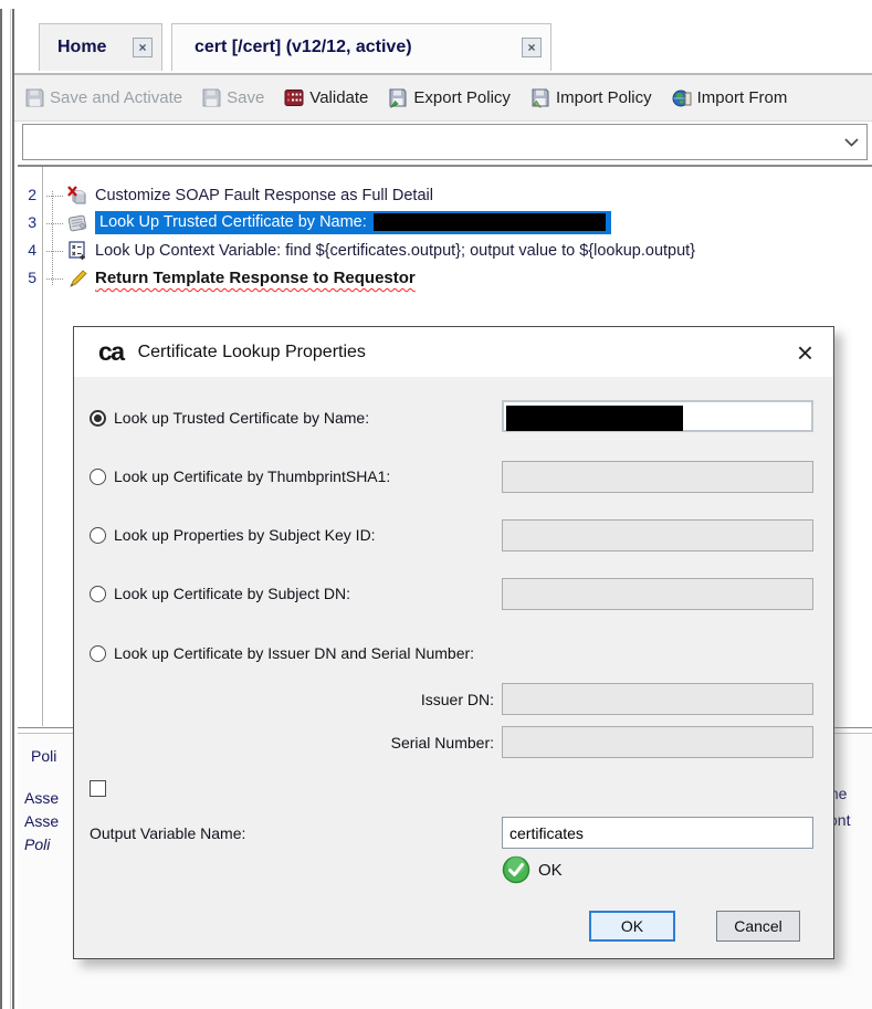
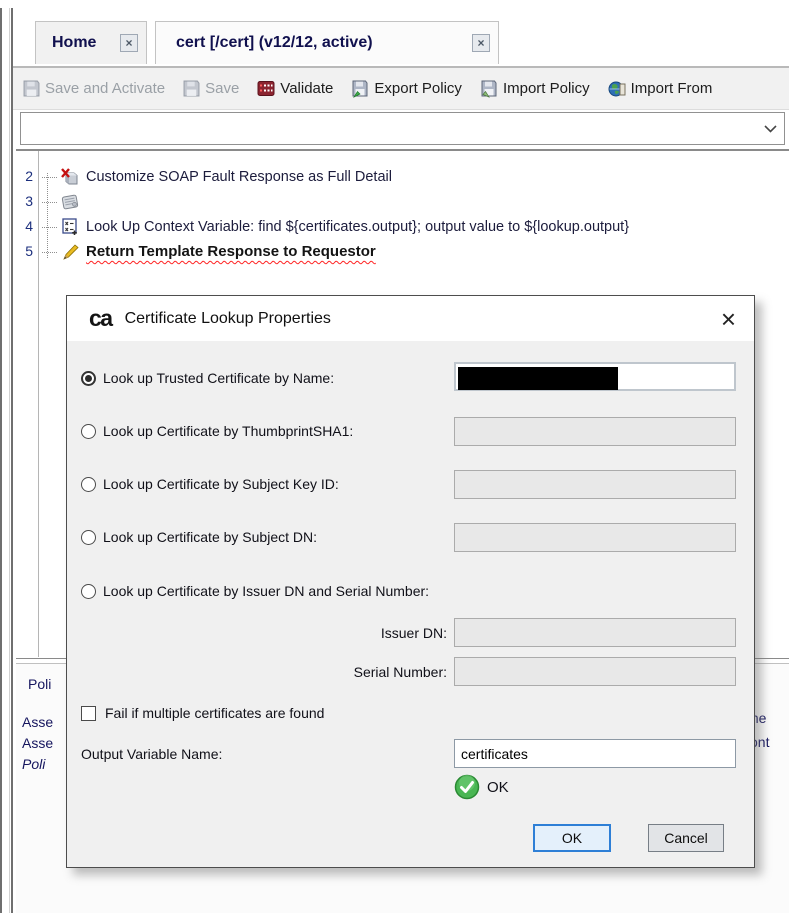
  Home
  ×
  cert [/cert] (v12/12, active)
  ×
  Save and Activate
  Save
  Validate
  Export Policy
  Import Policy
  Import From
  2
  3
  4
  5
  Customize SOAP Fault Response as Full Detail
- Look Up Trusted Certificate by Name:
  Look Up Context Variable: find ${certificates.output}; output value to ${lookup.output}
  Return Template Response to Requestor
  Poli
  Asse
  Asse
  Poli
  ca
  Certificate Lookup Properties
  ×
  Look up Trusted Certificate by Name:
  Look up Certificate by ThumbprintSHA1:
- Look up Properties by Subject Key ID:
+ Look up Certificate by Subject Key ID:
  Look up Certificate by Subject DN:
  Look up Certificate by Issuer DN and Serial Number:
  Issuer DN:
  Serial Number:
+ Fail if multiple certificates are found
  Output Variable Name:
  certificates
  OK
  OK
  Cancel
